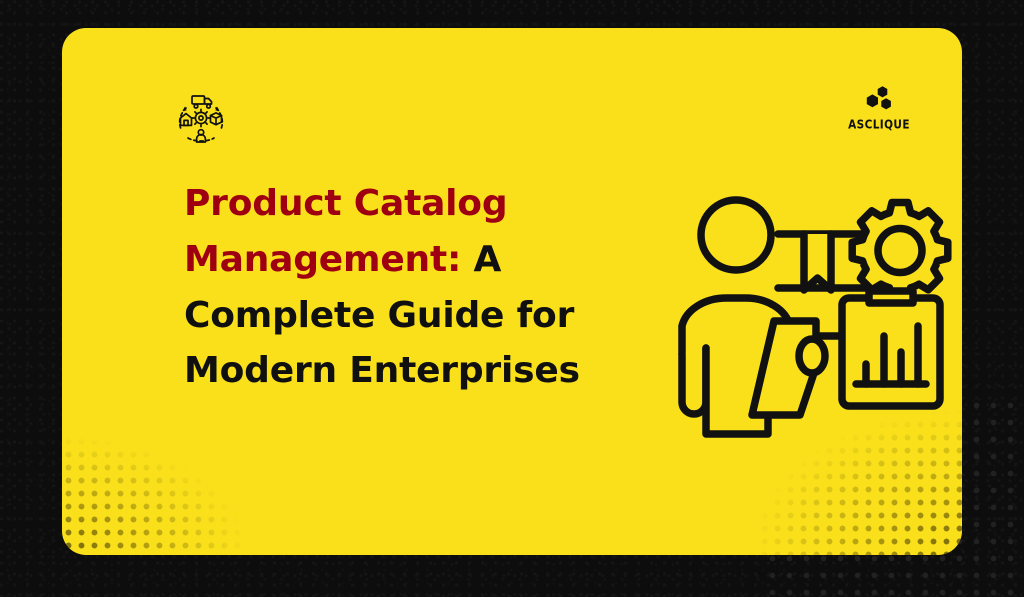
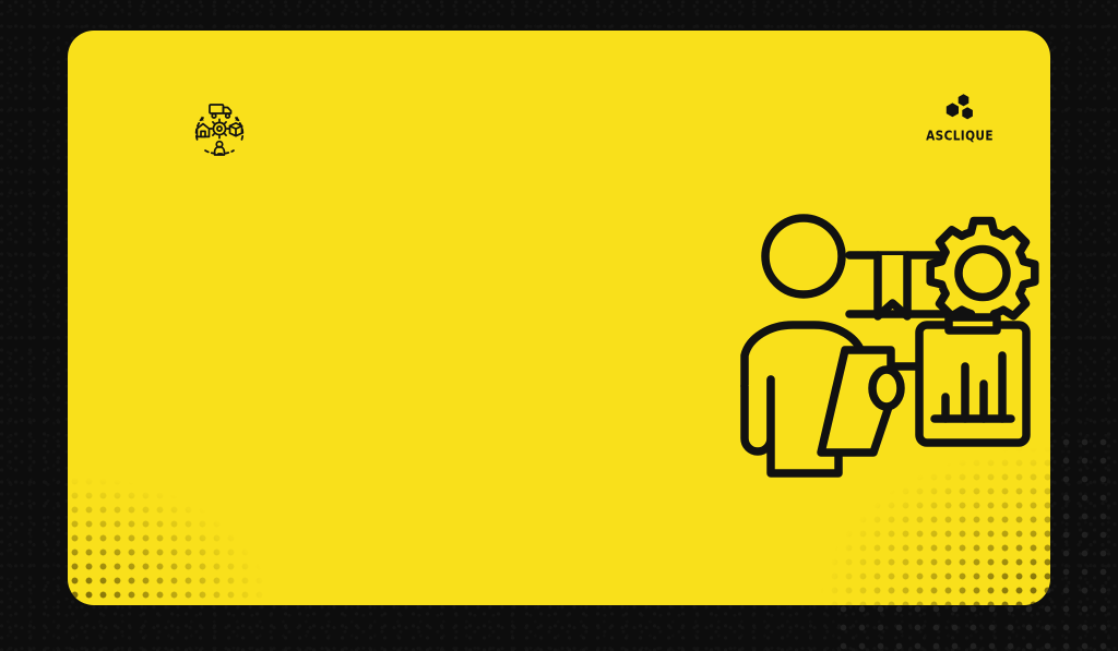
  ASCLIQUE
- Product Catalog Management: A Complete Guide for Modern Enterprises
